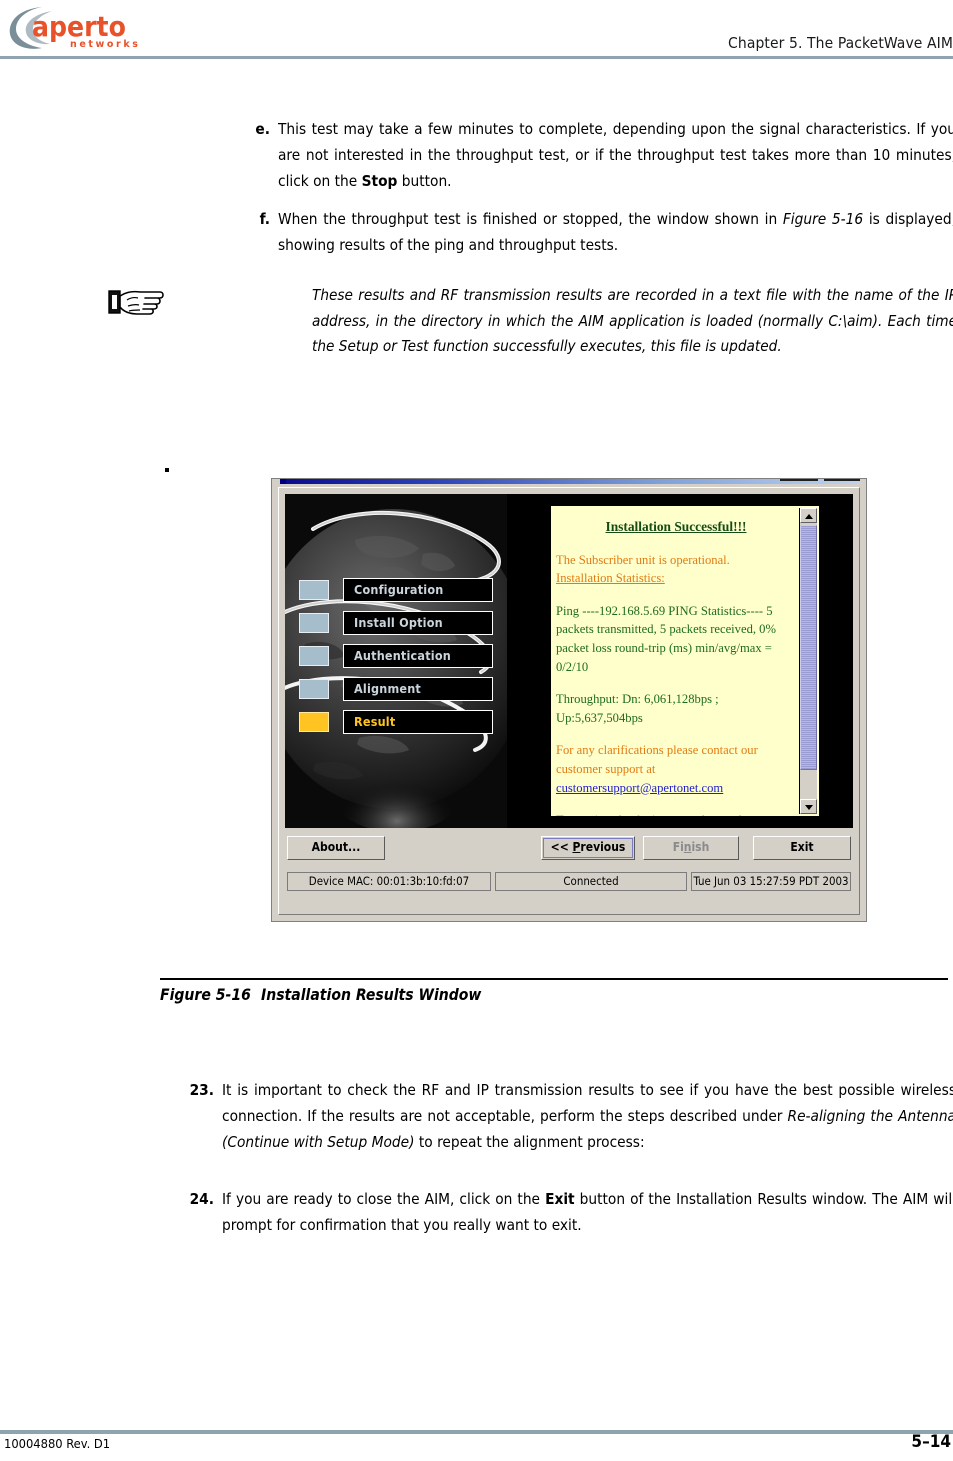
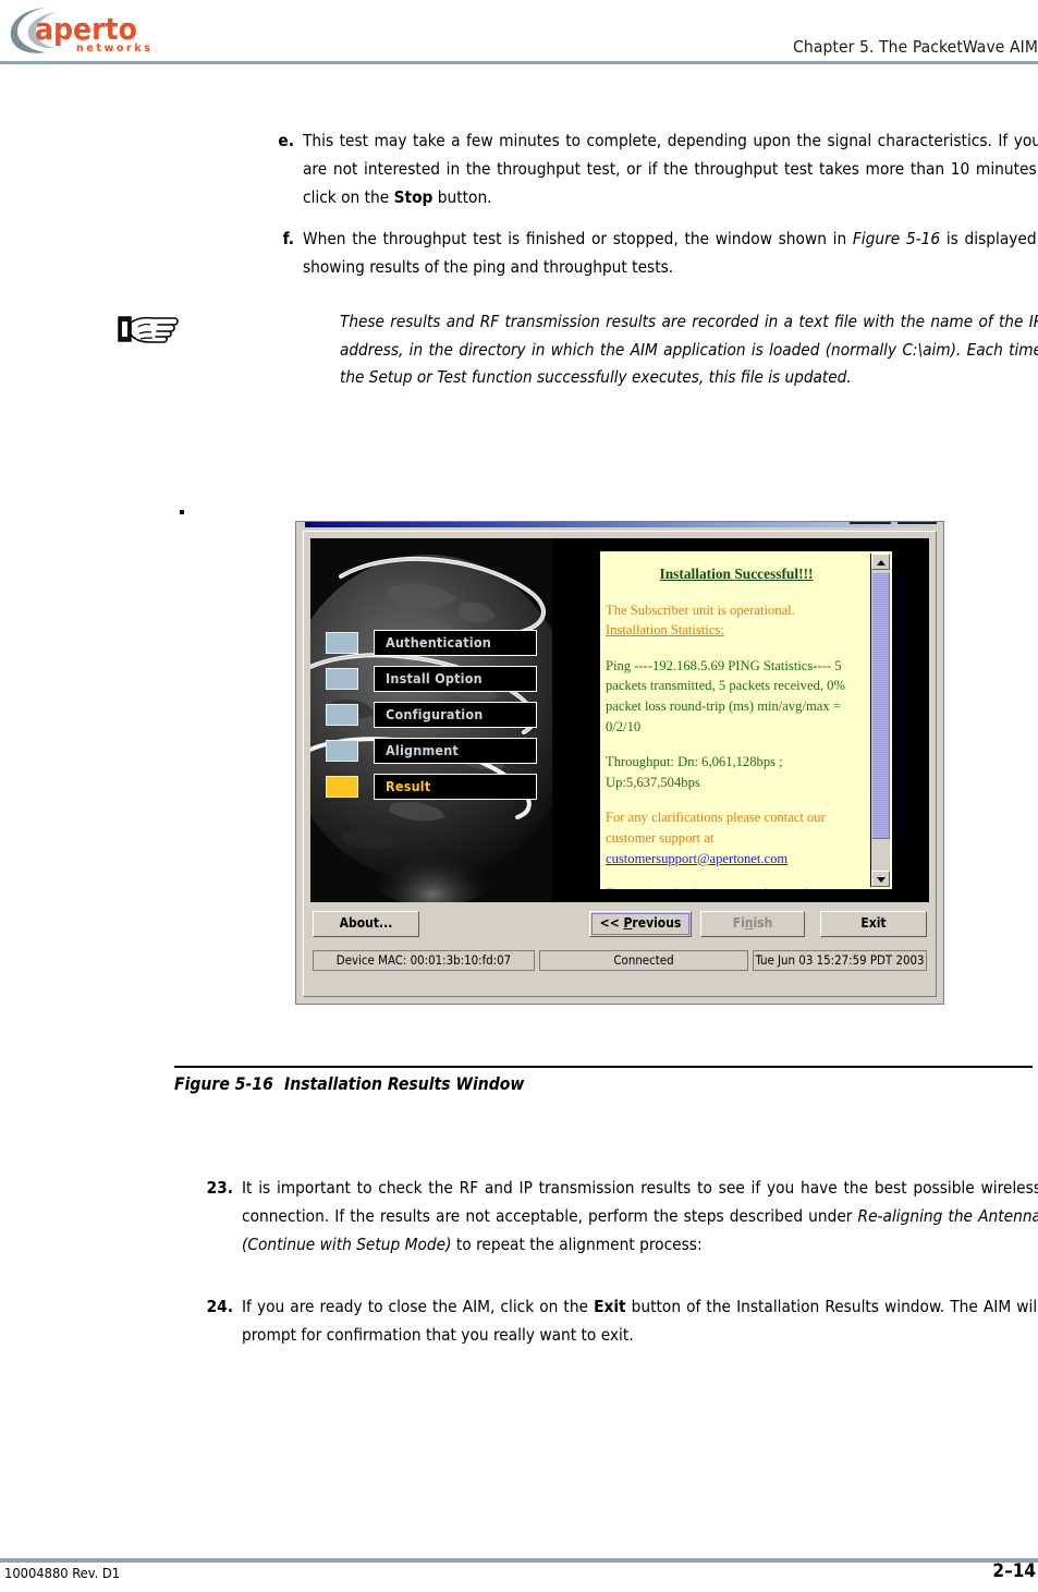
  aperto
  networks
  Chapter 5. The PacketWave AIM
  e.
  This test may take a few minutes to complete, depending upon the signal characteristics. If you are not interested in the throughput test, or if the throughput test takes more than 10 minutes click on the Stop button.
  f.
  When the throughput test is finished or stopped, the window shown in Figure 5-16 is displayed showing results of the ping and throughput tests.
  These results and RF transmission results are recorded in a text file with the name of the I address, in the directory in which the AIM application is loaded (normally C:\aim). Each tim the Setup or Test function successfully executes, this file is updated.
  23.
  It is important to check the RF and IP transmission results to see if you have the best possible wireless connection. If the results are not acceptable, perform the steps described under Re-aligning the Antenna (Continue with Setup Mode) to repeat the alignment process:
  24.
  If you are ready to close the AIM, click on the Exit button of the Installation Results window. The AIM wil prompt for confirmation that you really want to exit.
- Configuration
+ Authentication
  Install Option
- Authentication
+ Configuration
  Alignment
  Result
  Installation Successful!!!
  The Subscriber unit is operational.
  Installation Statistics:
  Ping ----192.168.5.69 PING Statistics---- 5 packets transmitted, 5 packets received, 0% packet loss round-trip (ms) min/avg/max = 0/2/10
  Throughput: Dn: 6,061,128bps ; Up:5,637,504bps
  For any clarifications please contact our customer support at
  customersupport@apertonet.com
  About...
  << Previous
  Finish
  Exit
  Device MAC: 00:01:3b:10:fd:07
  Connected
  Tue Jun 03 15:27:59 PDT 2003
  Figure 5-16 Installation Results Window
  10004880 Rev. D1
- 5–14
+ 2–14
